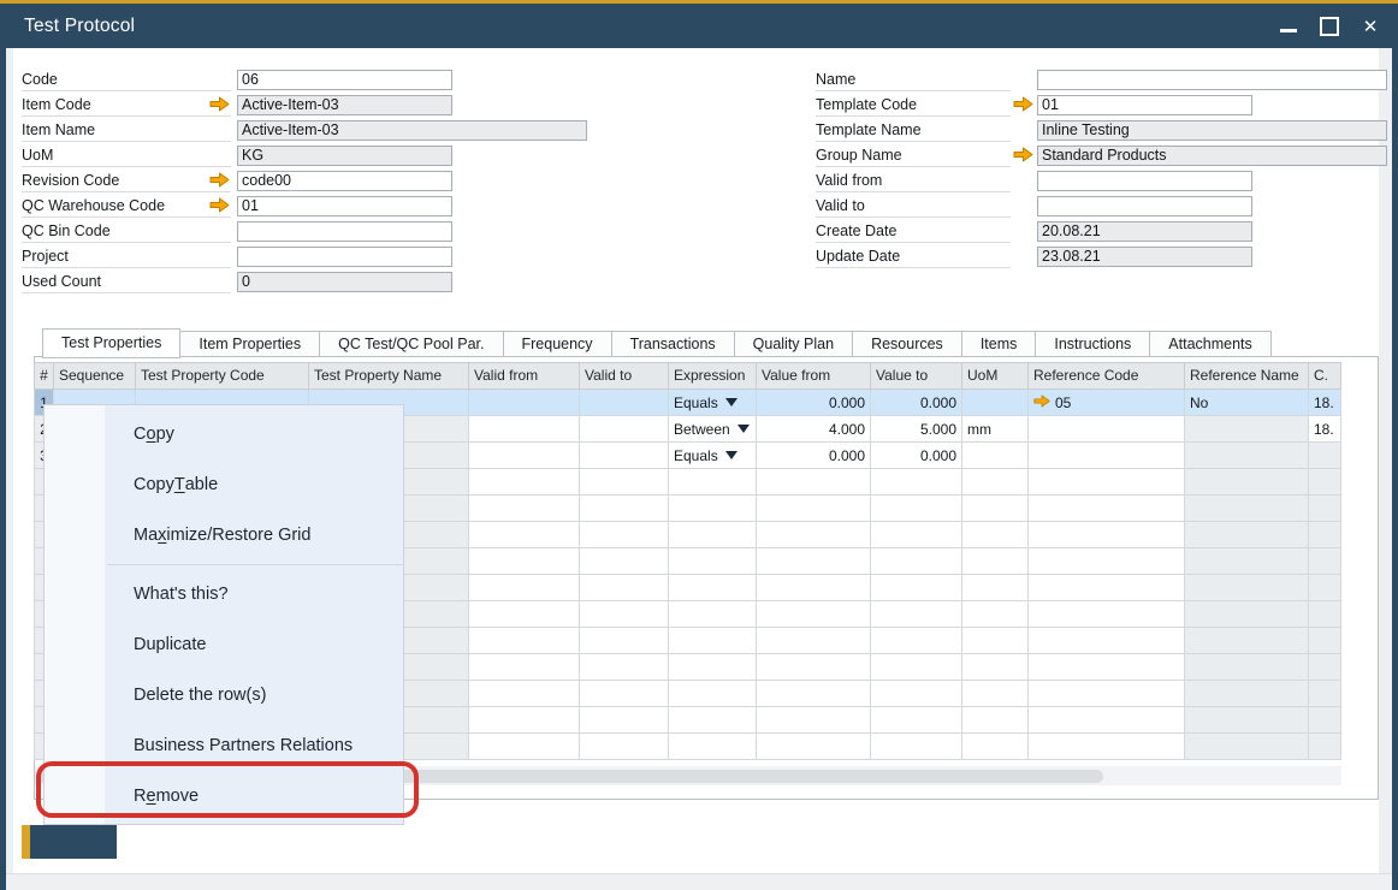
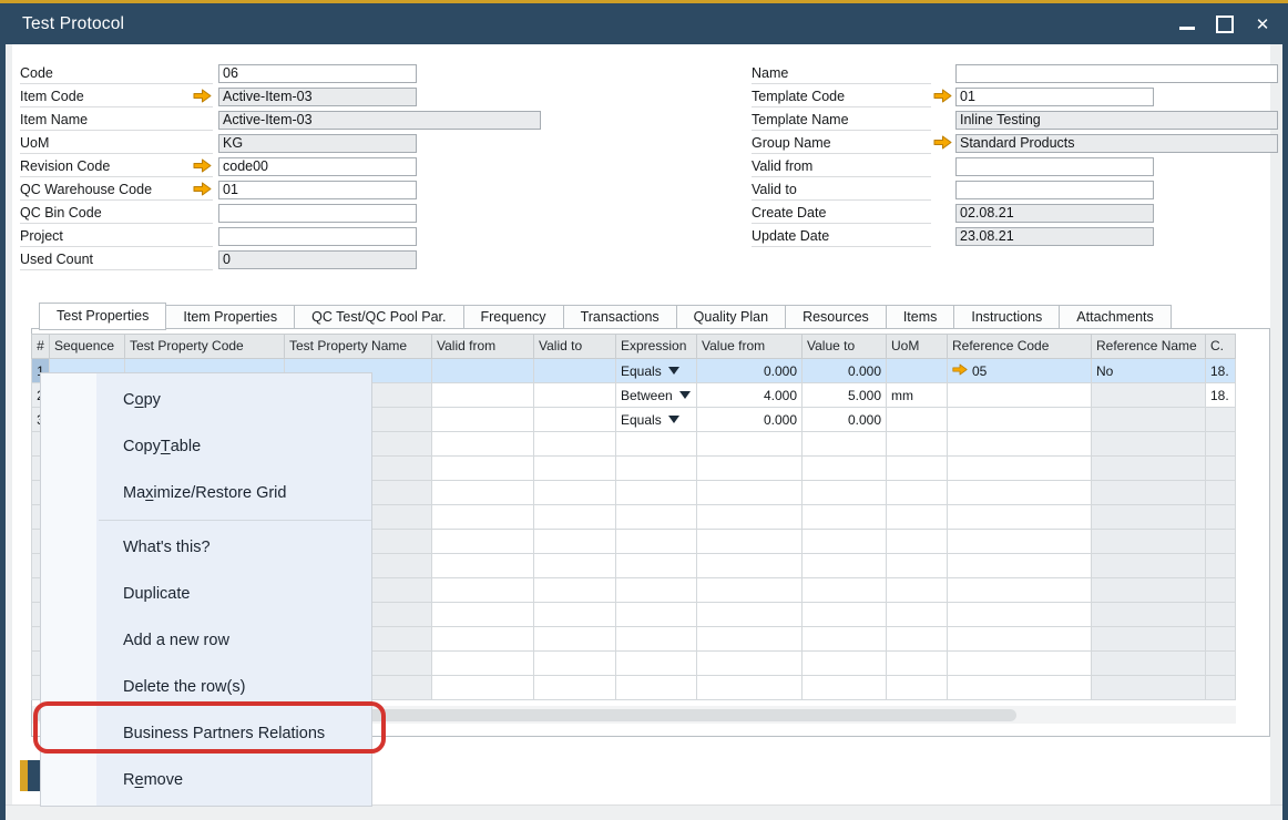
  Test Protocol
  ✕
  Code
  06
  Item Code
  Active-Item-03
  Item Name
  Active-Item-03
  UoM
  KG
  Revision Code
  code00
  QC Warehouse Code
  01
  QC Bin Code
  Project
  Used Count
  0
  Name
  Template Code
  01
  Template Name
  Inline Testing
  Group Name
  Standard Products
  Valid from
  Valid to
  Create Date
- 20.08.21
+ 02.08.21
  Update Date
  23.08.21
  Test Properties
  Item Properties
  QC Test/QC Pool Par.
  Frequency
  Transactions
  Quality Plan
  Resources
  Items
  Instructions
  Attachments
  #
  Sequence
  Test Property Code
  Test Property Name
  Valid from
  Valid to
  Expression
  Value from
  Value to
  UoM
  Reference Code
  Reference Name
  C.
  1
  Equals
  0.000
  0.000
  05
  No
  18.
  Between
  4.000
  5.000
  mm
  18.
  Equals
  0.000
  0.000
  C
  o
  py
  Copy
  T
  able
  Ma
  x
  imize/Restore Grid
  What's this?
  Duplicate
+ Add a new row
  Delete the row(s)
  Business Partners Relations
  R
  e
  move
